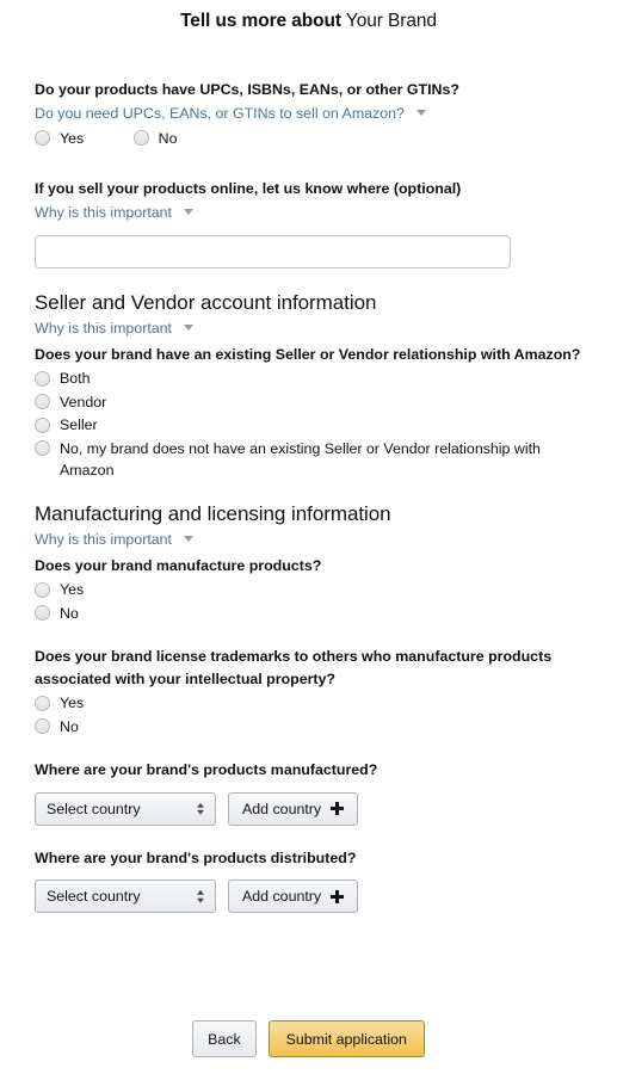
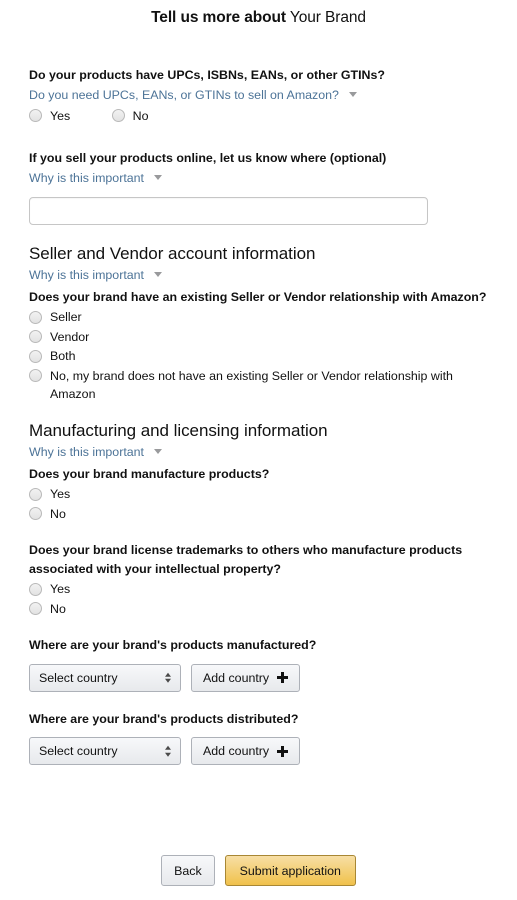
  Tell us more about Your Brand
  Do your products have UPCs, ISBNs, EANs, or other GTINs?
  Do you need UPCs, EANs, or GTINs to sell on Amazon?
  Yes
  No
  If you sell your products online, let us know where (optional)
  Why is this important
  Seller and Vendor account information
  Why is this important
  Does your brand have an existing Seller or Vendor relationship with Amazon?
- Both
+ Seller
  Vendor
- Seller
+ Both
  No, my brand does not have an existing Seller or Vendor relationship with Amazon
  Manufacturing and licensing information
  Why is this important
  Does your brand manufacture products?
  Yes
  No
  Does your brand license trademarks to others who manufacture products associated with your intellectual property?
  Yes
  No
  Where are your brand's products manufactured?
  Select country
  Add country
  Where are your brand's products distributed?
  Select country
  Add country
  Back
  Submit application
